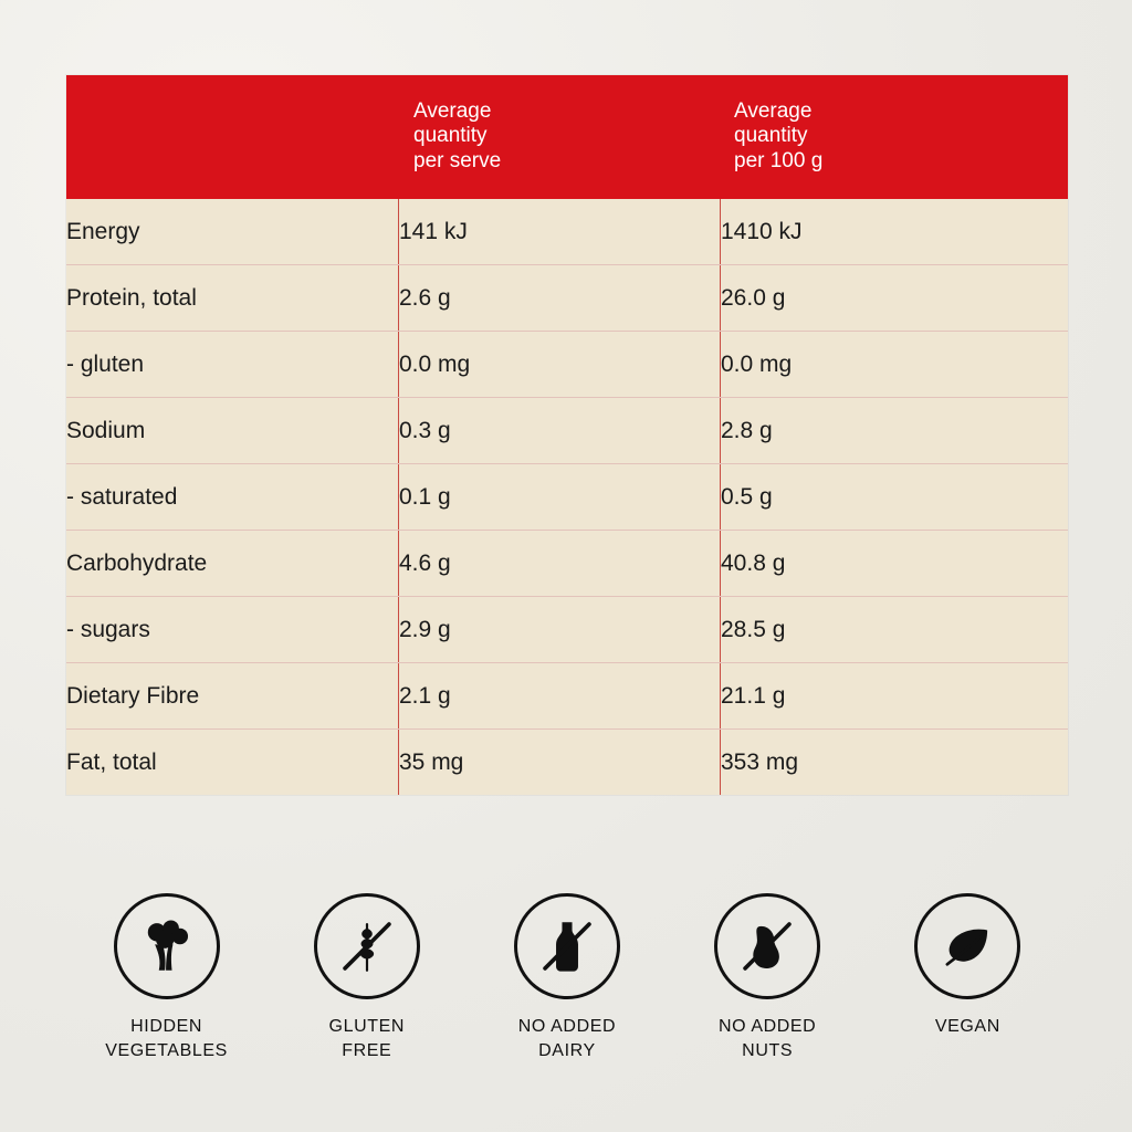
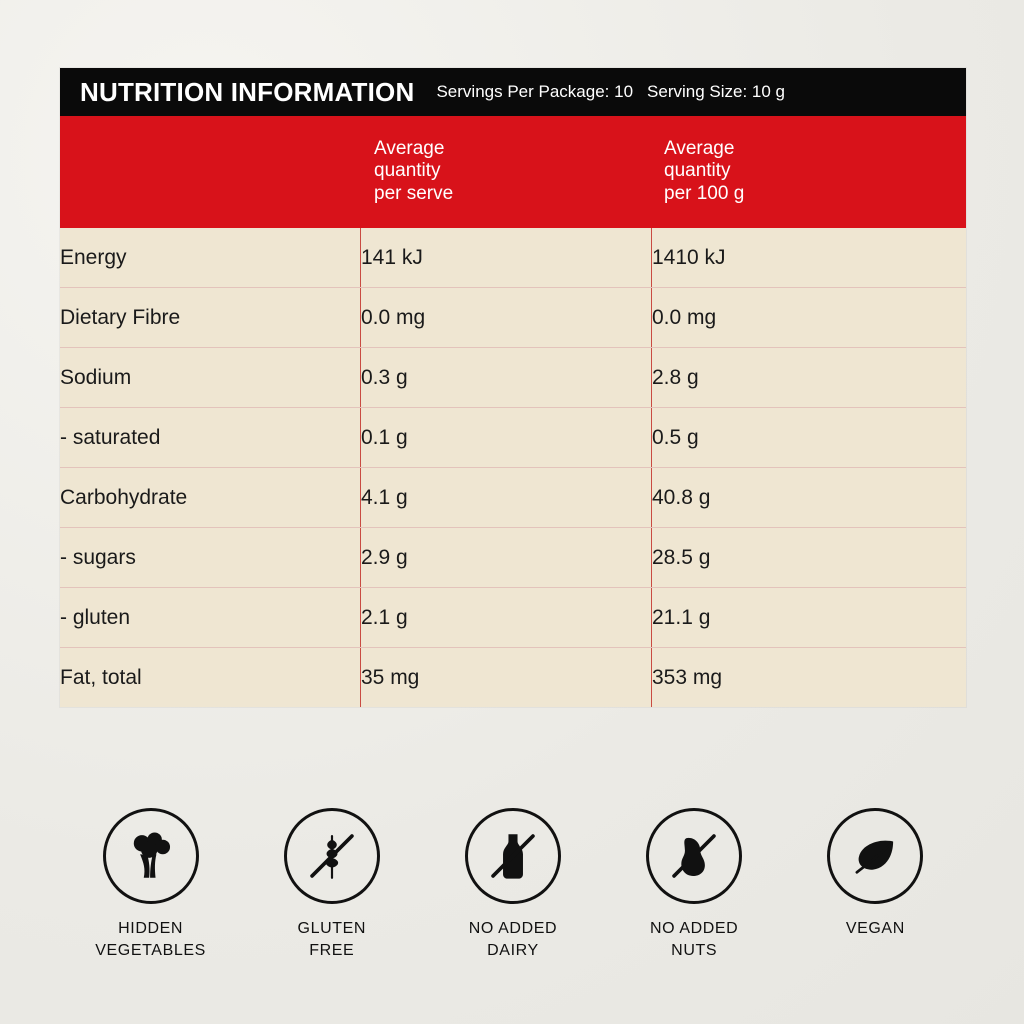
+ NUTRITION INFORMATION
+ Servings Per Package: 10
+ Serving Size: 10 g
  Average
  quantity
  per serve
  Average
  quantity
  per 100 g
  Energy	141 kJ	1410 kJ
- Protein, total	2.6 g	26.0 g
- - gluten	0.0 mg	0.0 mg
+ Dietary Fibre	0.0 mg	0.0 mg
  Sodium	0.3 g	2.8 g
  - saturated	0.1 g	0.5 g
- Carbohydrate	4.6 g	40.8 g
+ Carbohydrate	4.1 g	40.8 g
  - sugars	2.9 g	28.5 g
- Dietary Fibre	2.1 g	21.1 g
+ - gluten	2.1 g	21.1 g
  Fat, total	35 mg	353 mg
  HIDDEN
  VEGETABLES
  GLUTEN
  FREE
  NO ADDED
  DAIRY
  NO ADDED
  NUTS
  VEGAN
